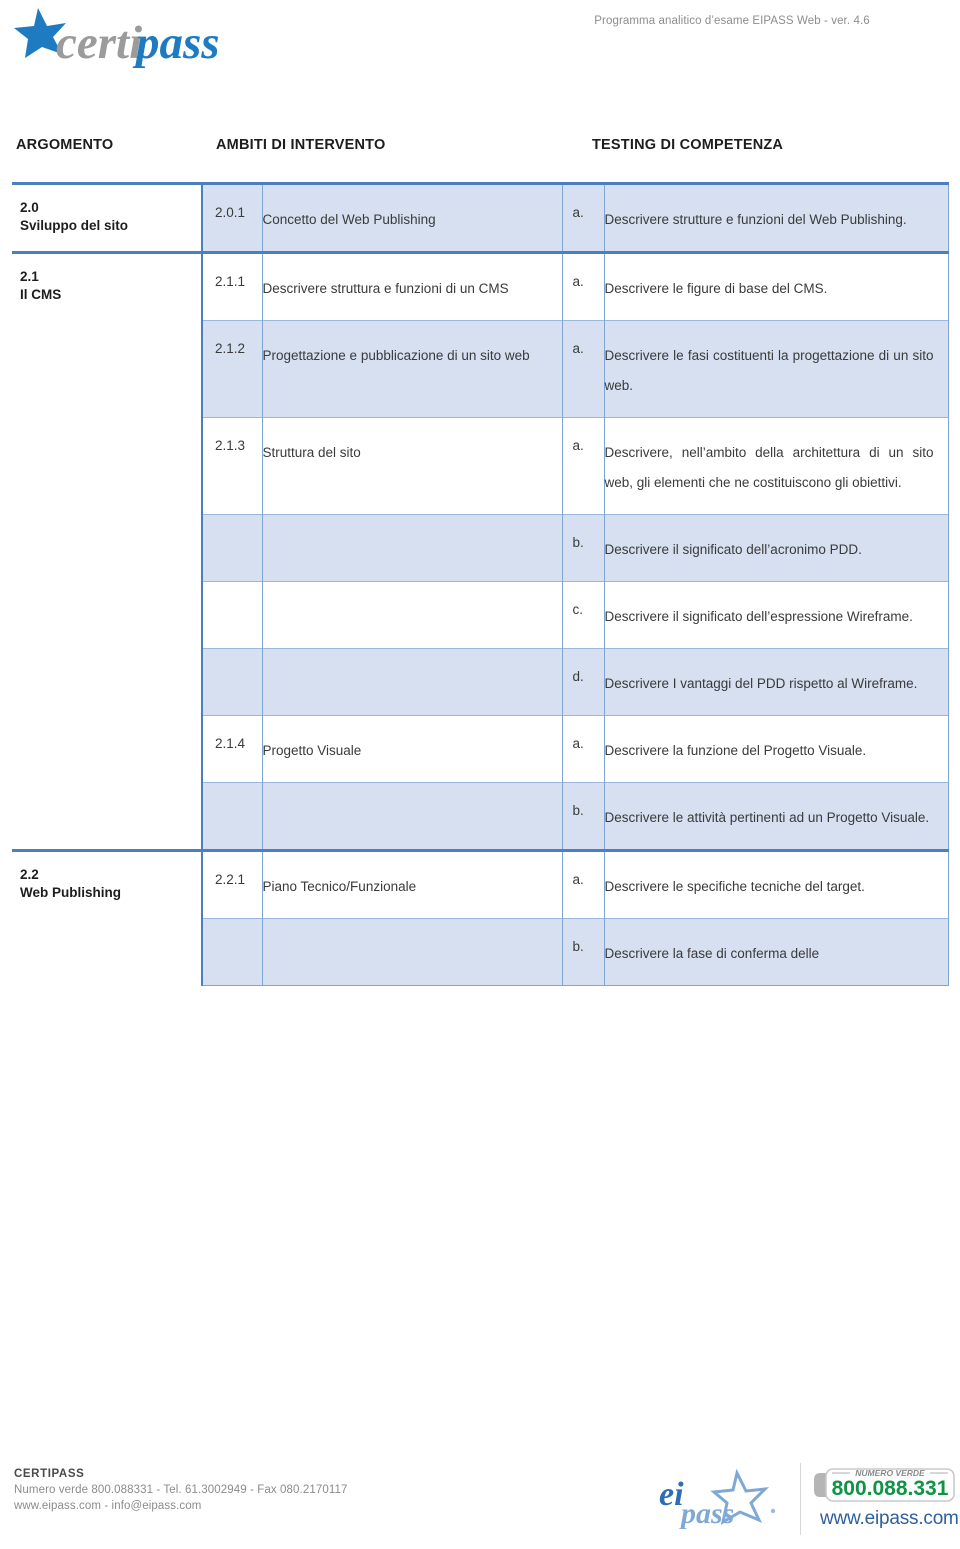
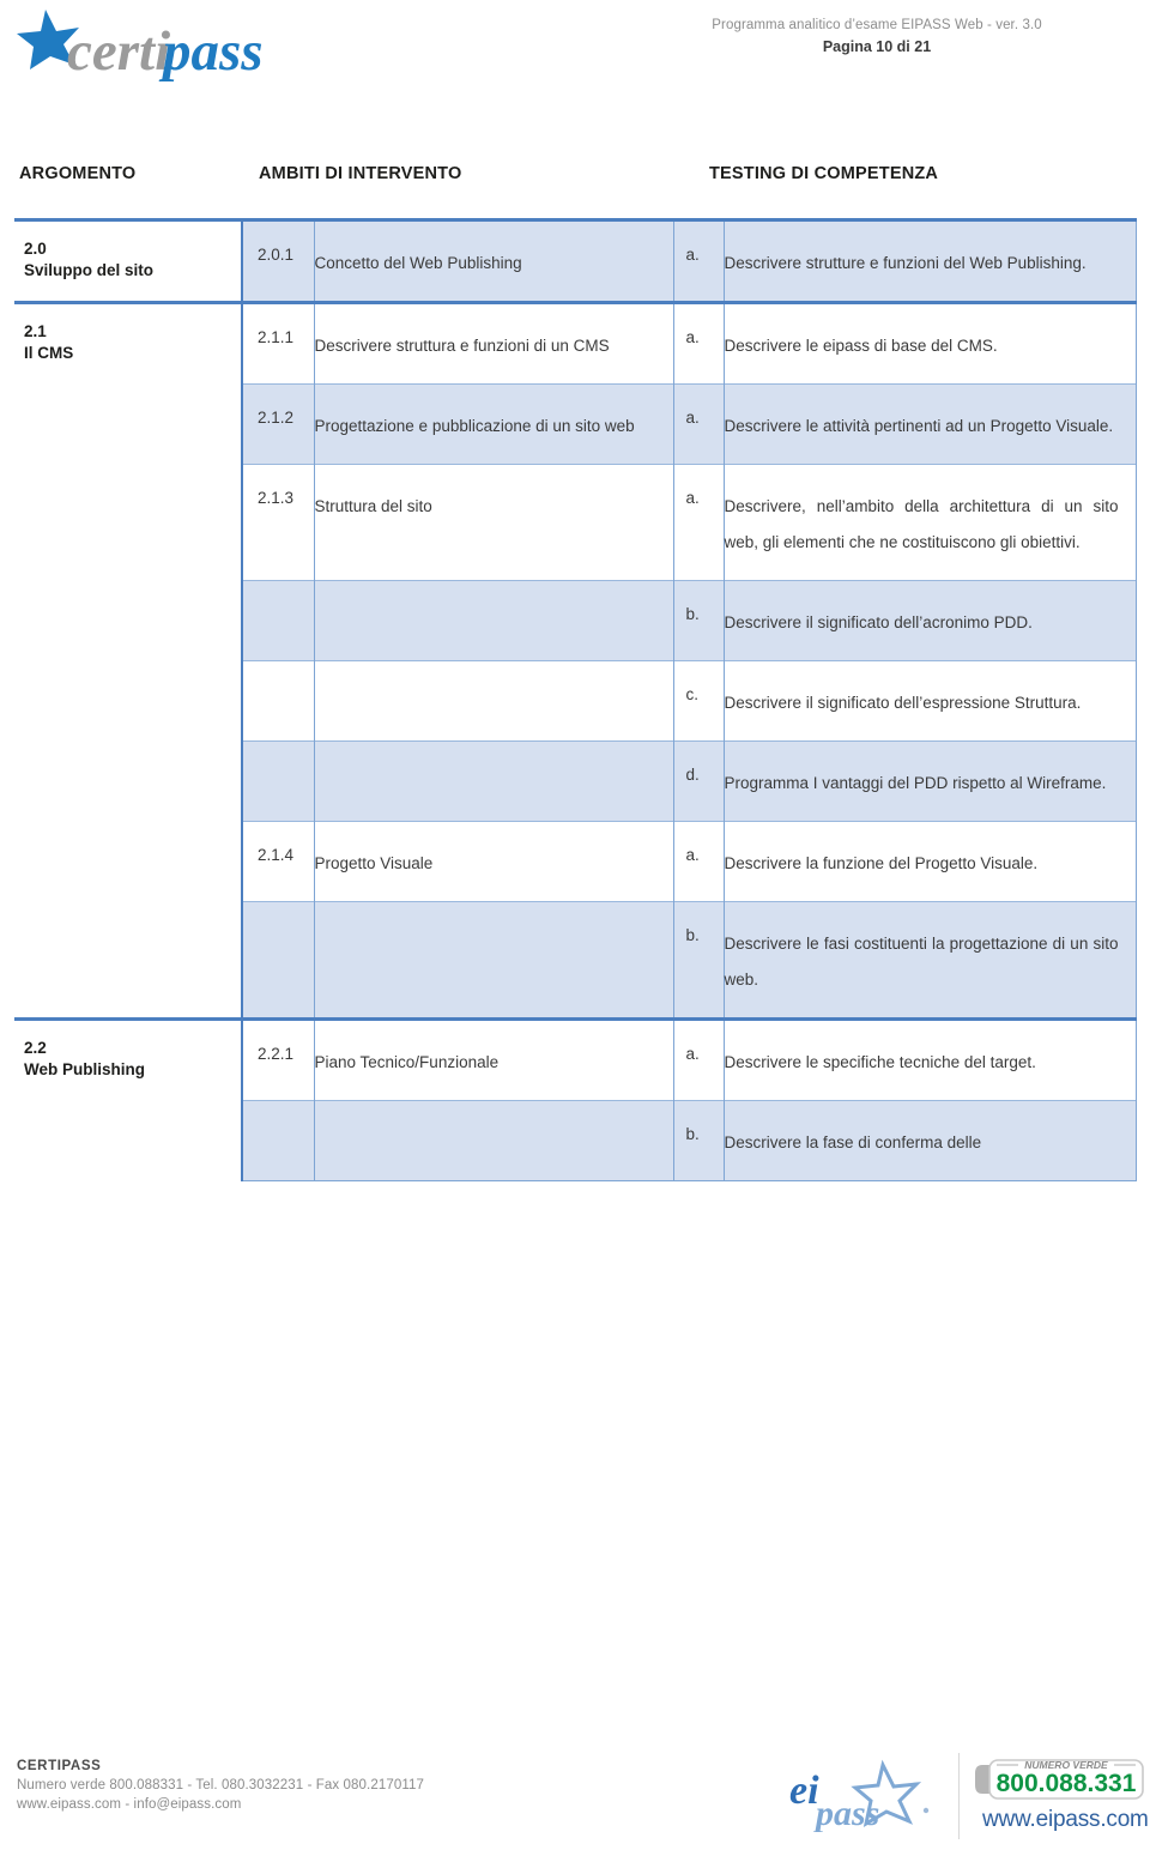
  certi
  pass
- Programma analitico d’esame EIPASS Web - ver. 4.6
+ Programma analitico d’esame EIPASS Web - ver. 3.0
+ Pagina 10 di 21
  ARGOMENTO
  AMBITI DI INTERVENTO
  TESTING DI COMPETENZA
  2.0Sviluppo del sito	2.0.1	Concetto del Web Publishing	a.	Descrivere strutture e funzioni del Web Publishing.
- 2.1Il CMS	2.1.1	Descrivere struttura e funzioni di un CMS	a.	Descrivere le figure di base del CMS.
+ 2.1Il CMS	2.1.1	Descrivere struttura e funzioni di un CMS	a.	Descrivere le eipass di base del CMS.
- 2.1.2	Progettazione e pubblicazione di un sito web	a.	Descrivere le fasi costituenti la progettazione di un sito web.
+ 2.1.2	Progettazione e pubblicazione di un sito web	a.	Descrivere le attività pertinenti ad un Progetto Visuale.
  2.1.3	Struttura del sito	a.	Descrivere, nell’ambito della architettura di un sito web, gli elementi che ne costituiscono gli obiettivi.
  		b.	Descrivere il significato dell’acronimo PDD.
- 		c.	Descrivere il significato dell’espressione Wireframe.
+ 		c.	Descrivere il significato dell’espressione Struttura.
- 		d.	Descrivere I vantaggi del PDD rispetto al Wireframe.
+ 		d.	Programma I vantaggi del PDD rispetto al Wireframe.
  2.1.4	Progetto Visuale	a.	Descrivere la funzione del Progetto Visuale.
- 		b.	Descrivere le attività pertinenti ad un Progetto Visuale.
+ 		b.	Descrivere le fasi costituenti la progettazione di un sito web.
  2.2Web Publishing	2.2.1	Piano Tecnico/Funzionale	a.	Descrivere le specifiche tecniche del target.
  		b.	Descrivere la fase di conferma delle
  CERTIPASS
- Numero verde 800.088331 - Tel. 61.3002949 - Fax 080.2170117
+ Numero verde 800.088331 - Tel. 080.3032231 - Fax 080.2170117
  www.eipass.com - info@eipass.com
  ei
  pass
  NUMERO VERDE
  800.088.331
  www.eipass.com
